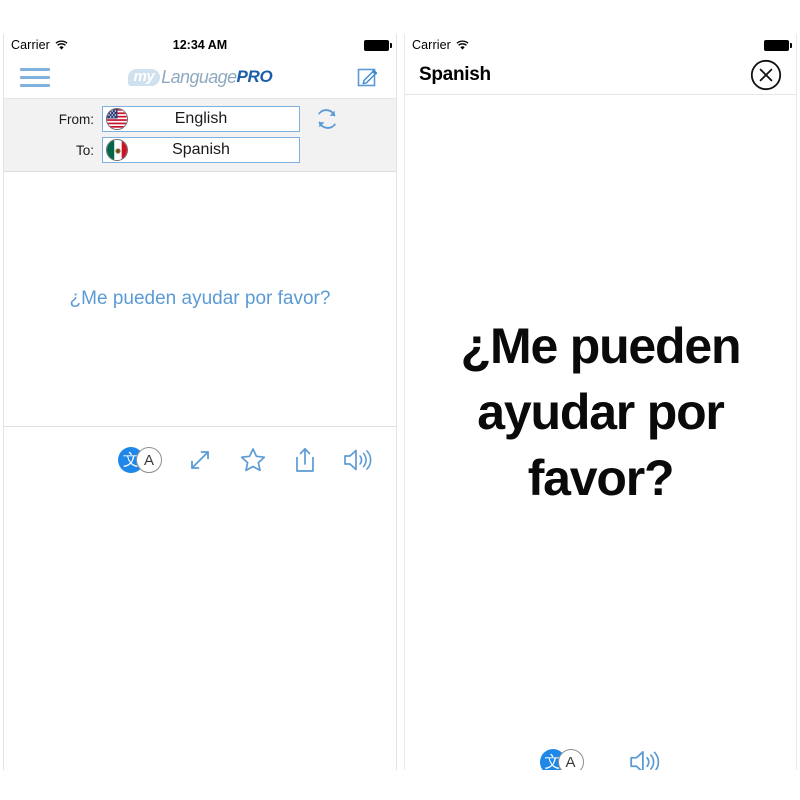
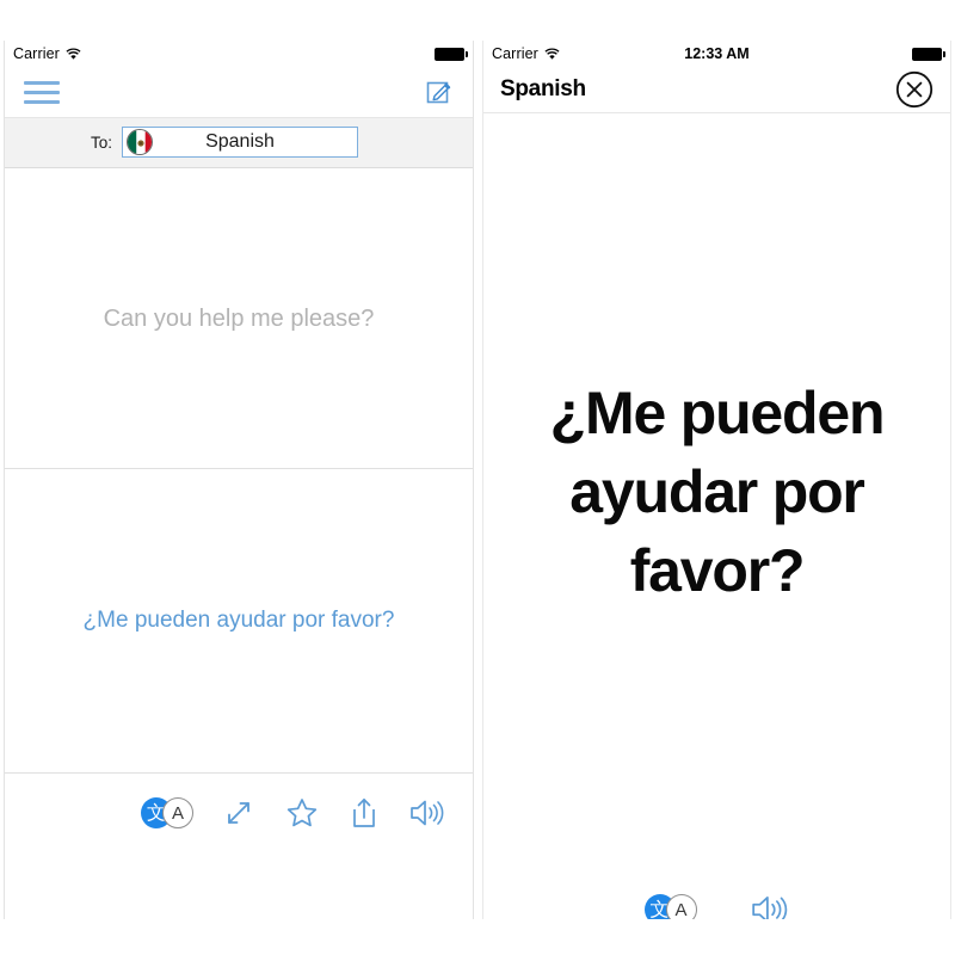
  Carrier
- 12:34 AM
- my
- Language
- PRO
- From:
- English
  To:
  Spanish
+ Can you help me please?
  ¿Me pueden ayudar por favor?
  文
  A
  Carrier
+ 12:33 AM
  Spanish
  ¿Me pueden ayudar por favor?
  文
  A
